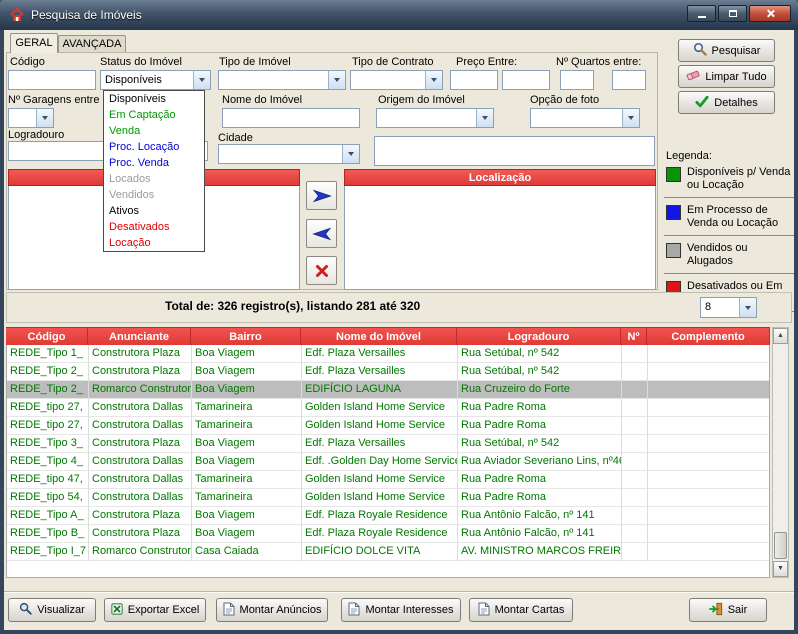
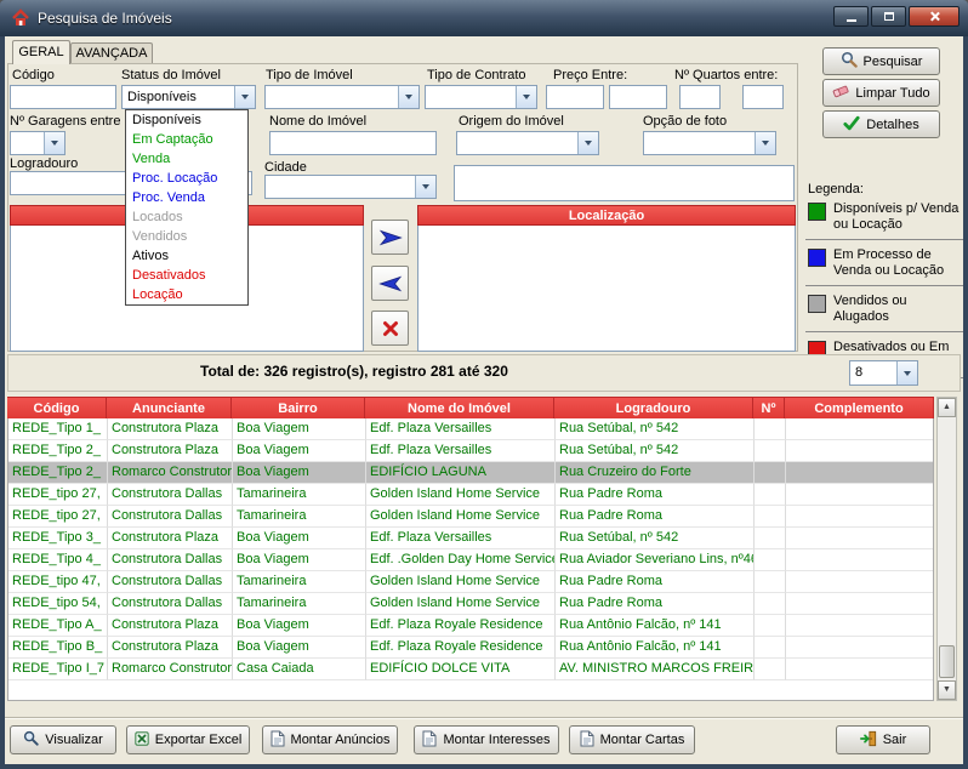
  Pesquisa de Imóveis
  GERAL
  AVANÇADA
  Código
  Status do Imóvel
  Tipo de Imóvel
  Tipo de Contrato
  Preço Entre:
  Nº Quartos entre:
  Disponíveis
  Nº Garagens entre
  Nome do Imóvel
  Origem do Imóvel
  Opção de foto
  Logradouro
  Cidade
  Localização
  Disponíveis
  Em Captação
  Venda
  Proc. Locação
  Proc. Venda
  Locados
  Vendidos
  Ativos
  Desativados
  Locação
  Pesquisar
  Limpar Tudo
  Detalhes
  Legenda:
  Disponíveis p/ Venda ou Locação
  Em Processo de Venda ou Locação
  Vendidos ou Alugados
- Total de: 326 registro(s), listando 281 até 320
+ Total de: 326 registro(s), registro 281 até 320
  8
  Código
  Anunciante
  Bairro
  Nome do Imóvel
  Logradouro
  Nº
  Complemento
  REDE_Tipo 1_
  Construtora Plaza
  Boa Viagem
  Edf. Plaza Versailles
  Rua Setúbal, nº 542
  REDE_Tipo 2_
  Construtora Plaza
  Boa Viagem
  Edf. Plaza Versailles
  Rua Setúbal, nº 542
  REDE_Tipo 2_
  Romarco Construtor
  Boa Viagem
  EDIFÍCIO LAGUNA
  Rua Cruzeiro do Forte
  REDE_tipo 27,
  Construtora Dallas
  Tamarineira
  Golden Island Home Service
  Rua Padre Roma
  REDE_tipo 27,
  Construtora Dallas
  Tamarineira
  Golden Island Home Service
  Rua Padre Roma
  REDE_Tipo 3_
  Construtora Plaza
  Boa Viagem
  Edf. Plaza Versailles
  Rua Setúbal, nº 542
  REDE_Tipo 4_
  Construtora Dallas
  Boa Viagem
  Edf. .Golden Day Home Service
  Rua Aviador Severiano Lins, nº46
  REDE_tipo 47,
  Construtora Dallas
  Tamarineira
  Golden Island Home Service
  Rua Padre Roma
  REDE_tipo 54,
  Construtora Dallas
  Tamarineira
  Golden Island Home Service
  Rua Padre Roma
  REDE_Tipo A_
  Construtora Plaza
  Boa Viagem
  Edf. Plaza Royale Residence
  Rua Antônio Falcão, nº 141
  REDE_Tipo B_
  Construtora Plaza
  Boa Viagem
  Edf. Plaza Royale Residence
  Rua Antônio Falcão, nº 141
  REDE_Tipo I_7
  Romarco Construtor
  Casa Caiada
  EDIFÍCIO DOLCE VITA
  AV. MINISTRO MARCOS FREIR
  Visualizar
  Exportar Excel
  Montar Anúncios
  Montar Interesses
  Montar Cartas
  Sair
